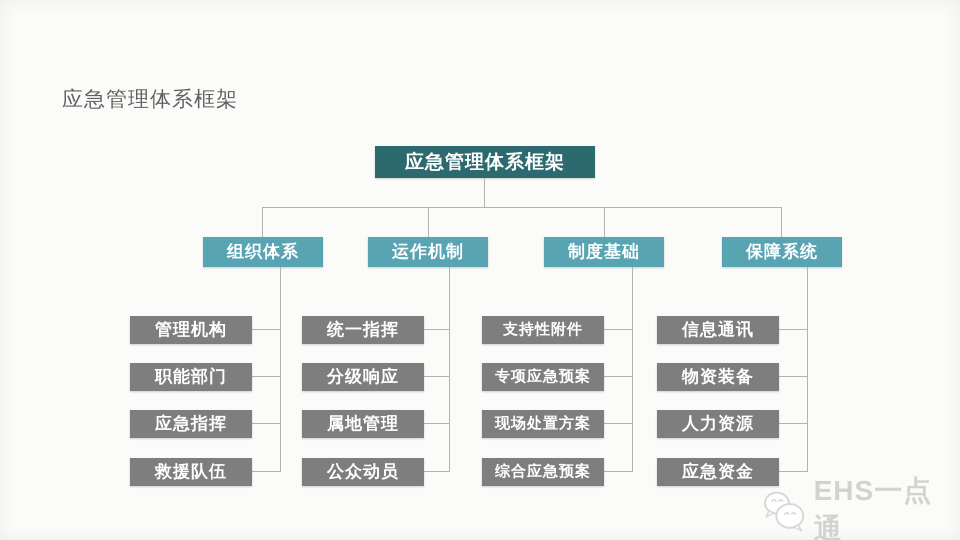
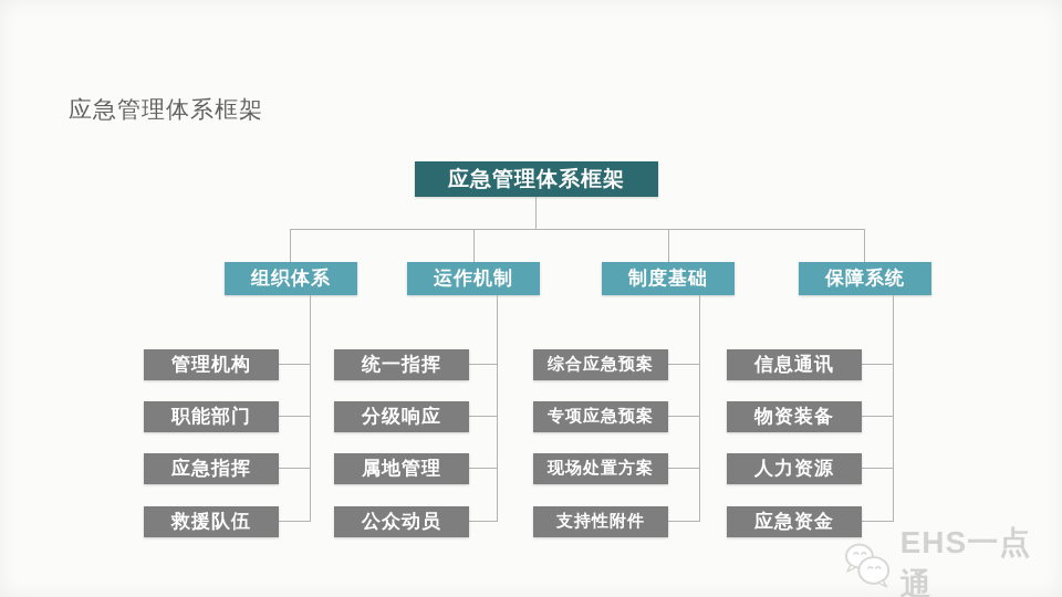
  应急管理体系框架
  应急管理体系框架
  组织体系
  管理机构
  职能部门
  应急指挥
  救援队伍
  运作机制
  统一指挥
  分级响应
  属地管理
  公众动员
  制度基础
- 支持性附件
+ 综合应急预案
  专项应急预案
  现场处置方案
- 综合应急预案
+ 支持性附件
  保障系统
  信息通讯
  物资装备
  人力资源
  应急资金
  EHS一点通
